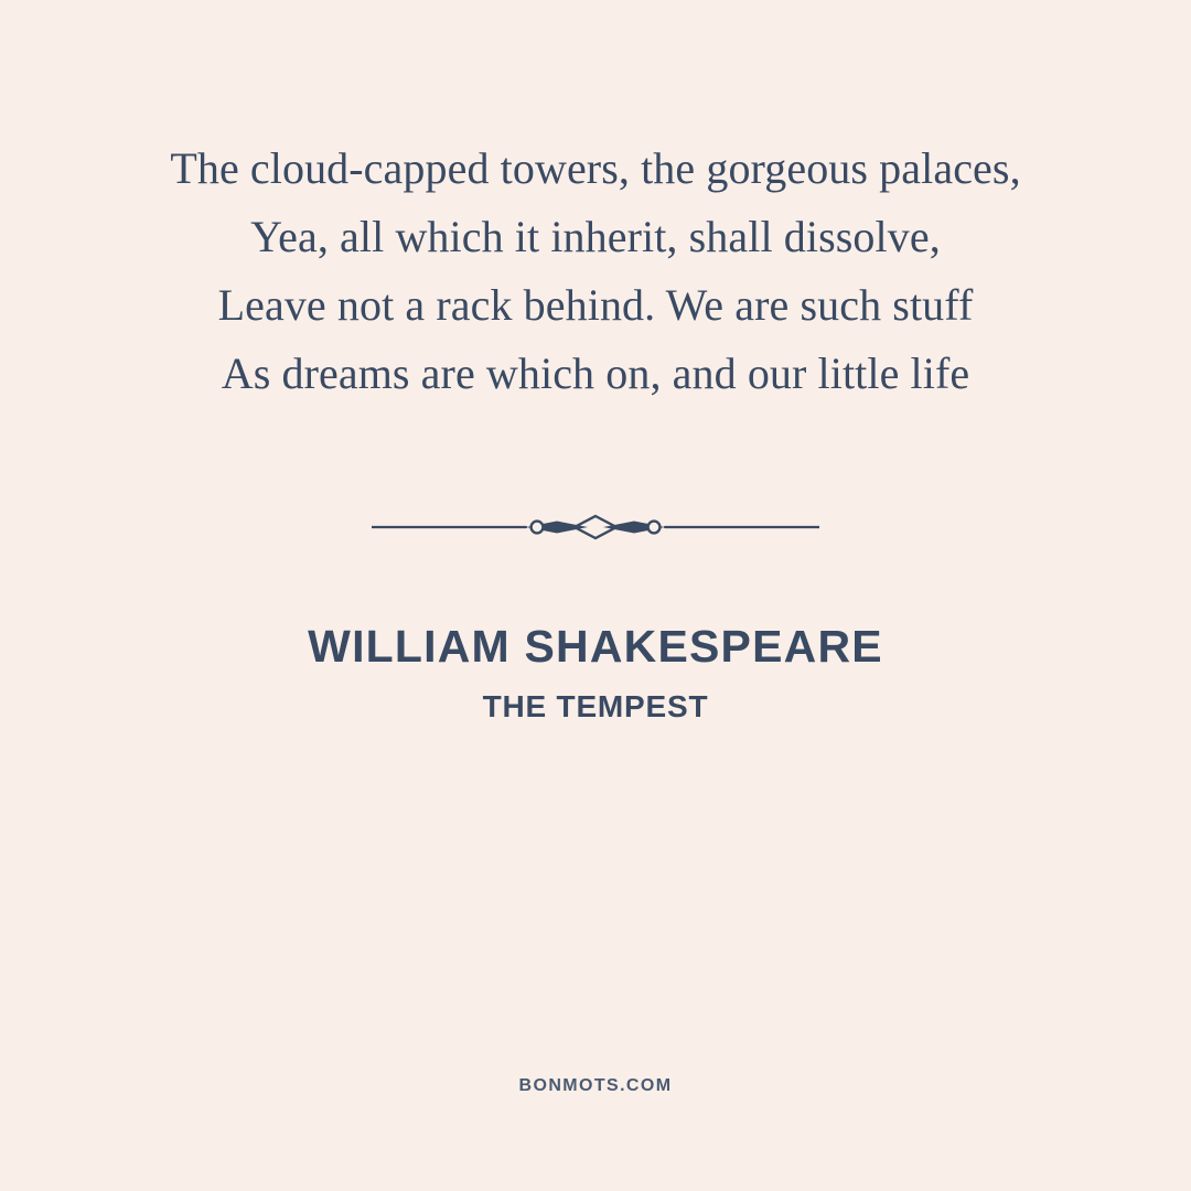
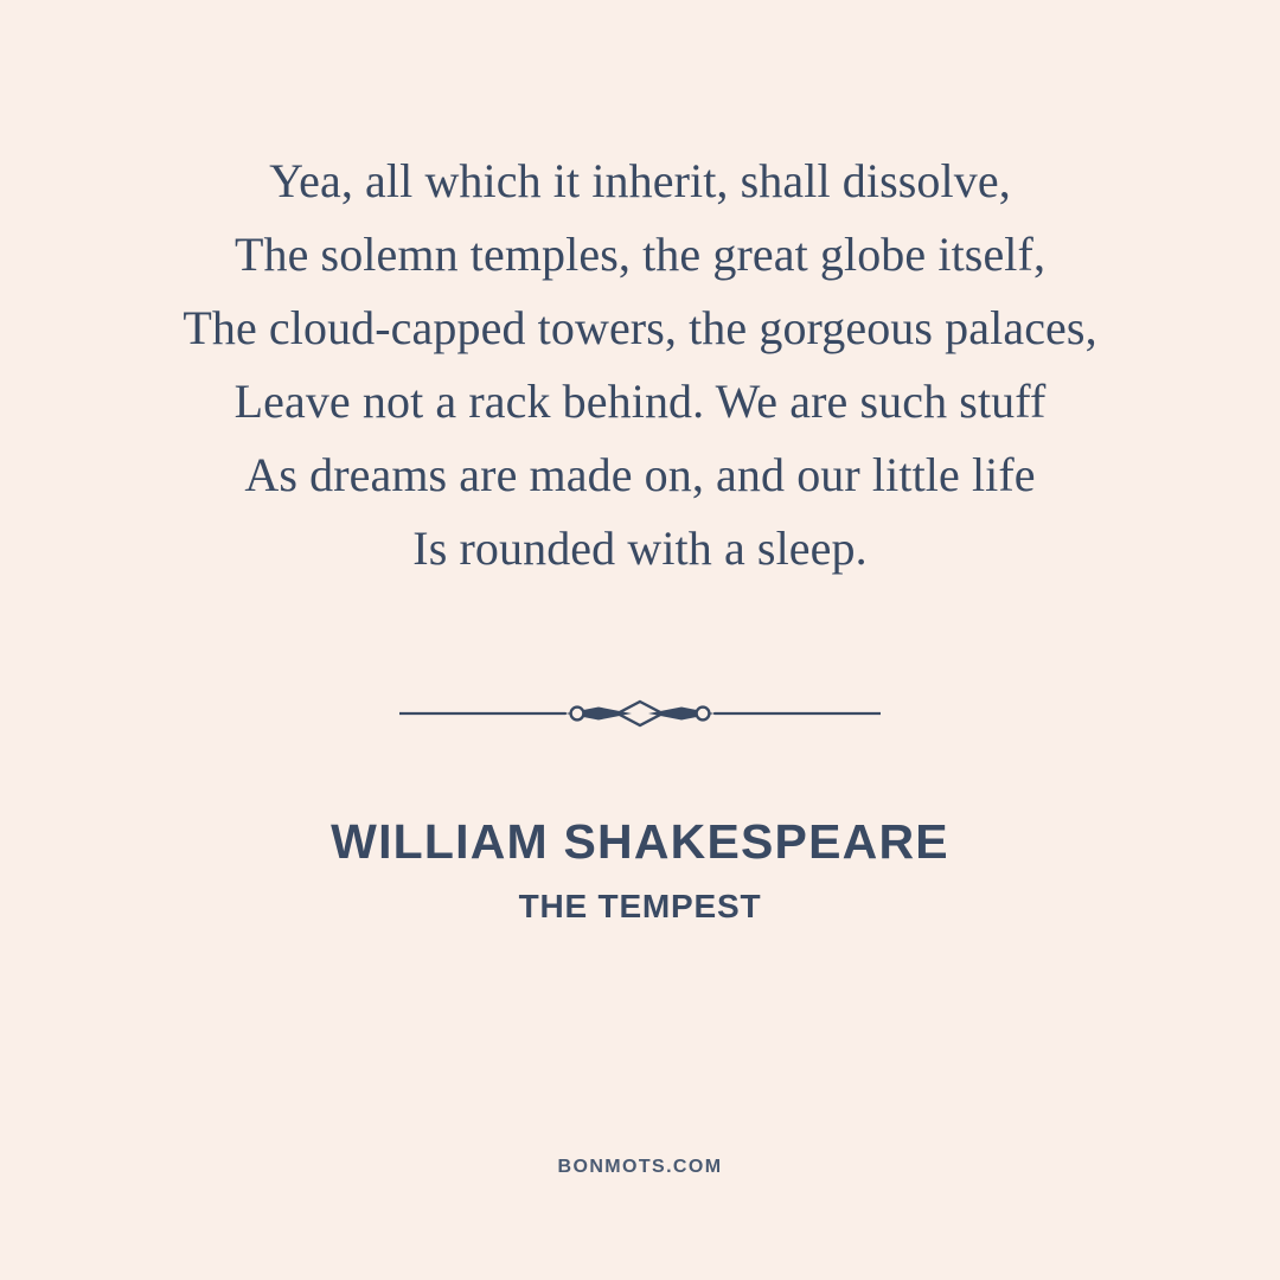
- The cloud-capped towers, the gorgeous palaces,
+ Yea, all which it inherit, shall dissolve,
+ The solemn temples, the great globe itself,
- Yea, all which it inherit, shall dissolve,
+ The cloud-capped towers, the gorgeous palaces,
  Leave not a rack behind. We are such stuff
- As dreams are which on, and our little life
+ As dreams are made on, and our little life
+ Is rounded with a sleep.
  WILLIAM SHAKESPEARE
  THE TEMPEST
  BONMOTS.COM
